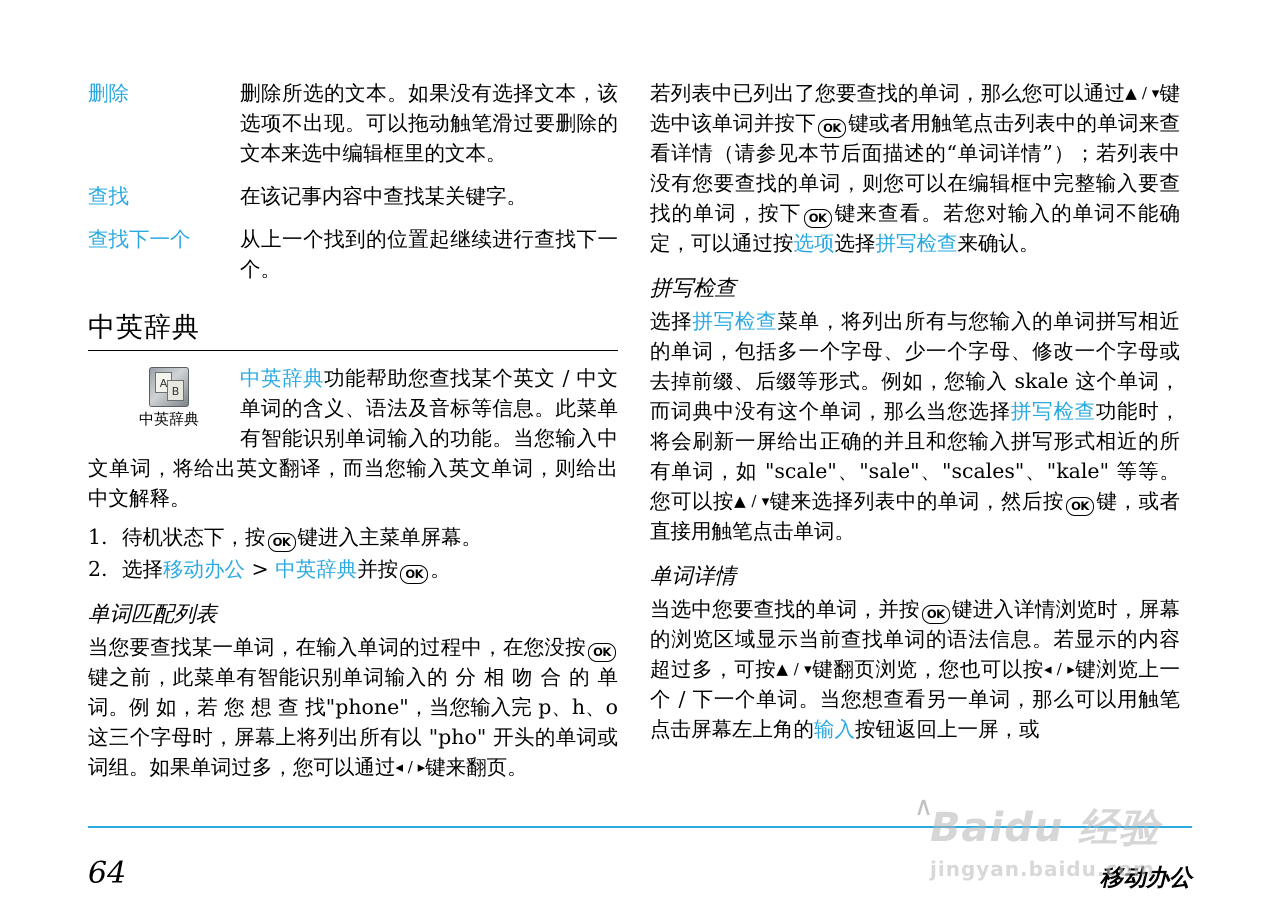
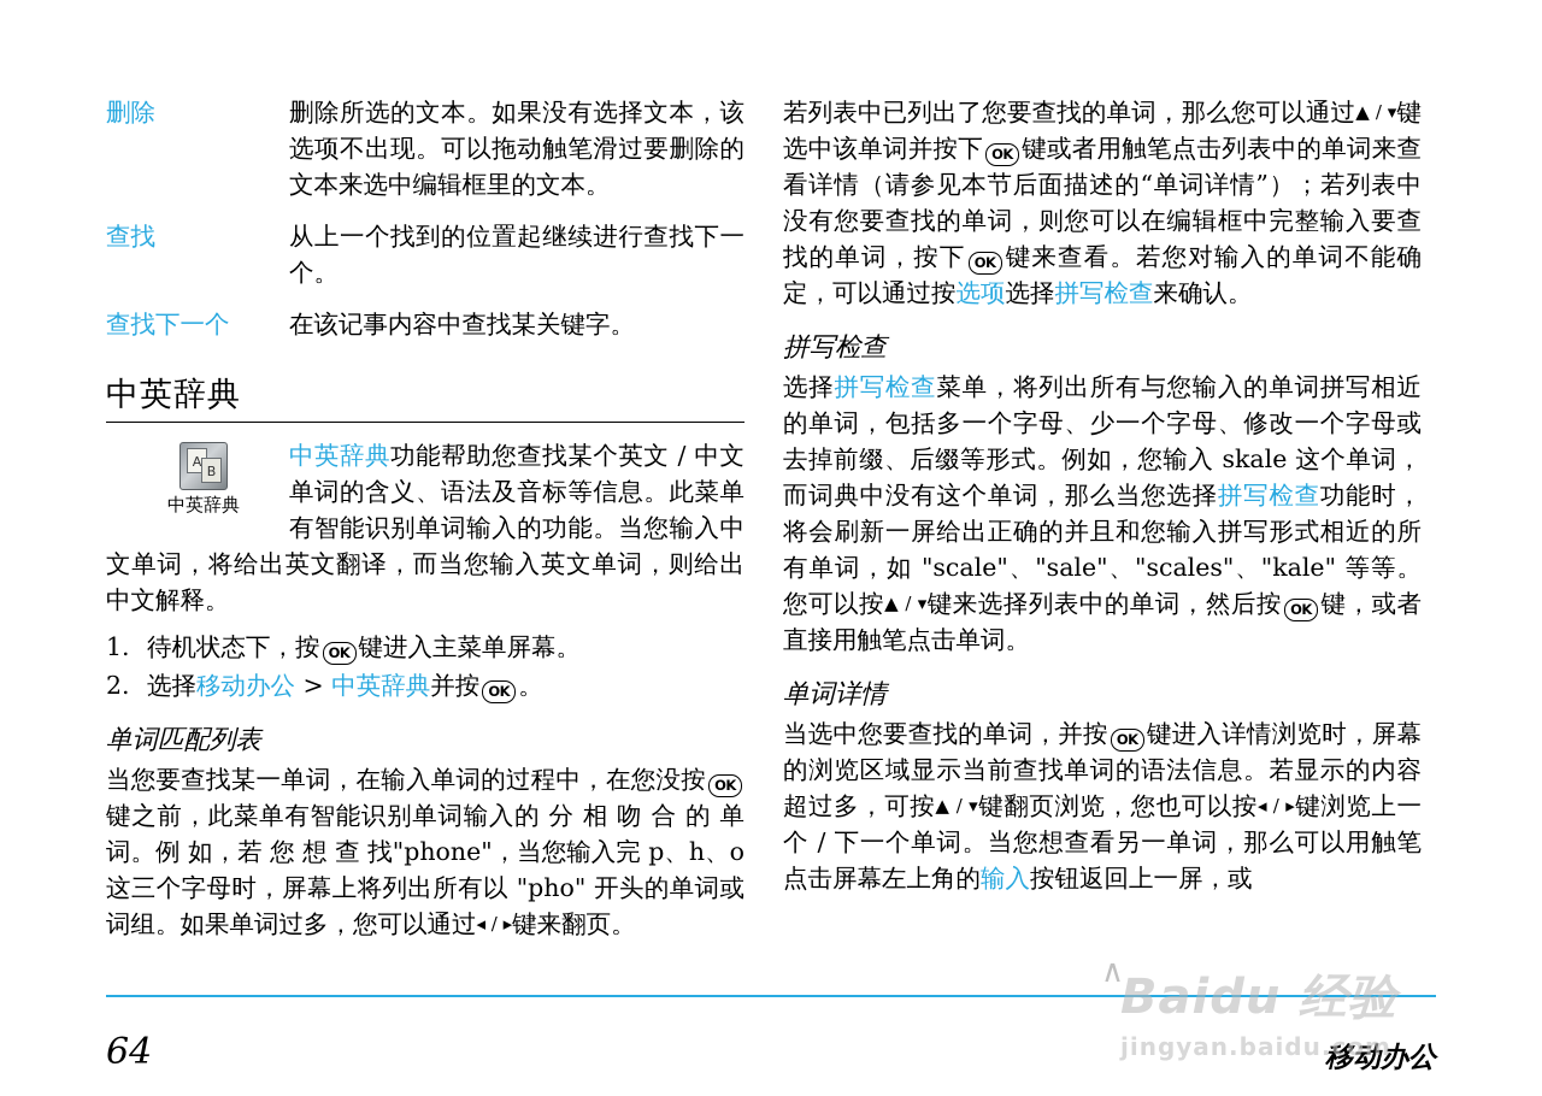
  删除
  删除所选的文本。如果没有选择文本，该选项不出现。可以拖动触笔滑过要删除的文本来选中编辑框里的文本。
  查找
- 在该记事内容中查找某关键字。
+ 从上一个找到的位置起继续进行查找下一个。
  查找下一个
- 从上一个找到的位置起继续进行查找下一个。
+ 在该记事内容中查找某关键字。
  中英辞典
  A
  B
  中英辞典
  中英辞典功能帮助您查找某个英文 / 中文单词的含义、语法及音标等信息。此菜单有智能识别单词输入的功能。当您输入中文单词，将给出英文翻译，而当您输入英文单词，则给出中文解释。
  1.
  待机状态下，按 OK 键进入主菜单屏幕。
  2.
  选择移动办公 > 中英辞典并按 OK 。
  单词匹配列表
  当您要查找某一单词，在输入单词的过程中，在您没按 OK键之前，此菜单有智能识别单词输入的 分 相 吻 合 的 单 词。例 如，若 您 想 查 找"phone"，当您输入完 p、h、o 这三个字母时，屏幕上将列出所有以 "pho" 开头的单词或词组。如果单词过多，您可以通过◂ / ▸键来翻页。
  若列表中已列出了您要查找的单词，那么您可以通过▲ / ▾键选中该单词并按下 OK 键或者用触笔点击列表中的单词来查看详情（请参见本节后面描述的“单词详情”）；若列表中没有您要查找的单词，则您可以在编辑框中完整输入要查找的单词，按下 OK 键来查看。若您对输入的单词不能确定，可以通过按选项选择拼写检查来确认。
  拼写检查
  选择拼写检查菜单，将列出所有与您输入的单词拼写相近的单词，包括多一个字母、少一个字母、修改一个字母或去掉前缀、后缀等形式。例如，您输入 skale 这个单词，而词典中没有这个单词，那么当您选择拼写检查功能时，将会刷新一屏给出正确的并且和您输入拼写形式相近的所有单词，如 "scale"、"sale"、"scales"、"kale" 等等。您可以按▲ / ▾键来选择列表中的单词，然后按 OK 键，或者直接用触笔点击单词。
  单词详情
  当选中您要查找的单词，并按 OK 键进入详情浏览时，屏幕的浏览区域显示当前查找单词的语法信息。若显示的内容超过多，可按▲ / ▾键翻页浏览，您也可以按◂ / ▸键浏览上一个 / 下一个单词。当您想查看另一单词，那么可以用触笔点击屏幕左上角的输入按钮返回上一屏，或
  64
  移动办公
  ∧
  Baidu 经验
  jingyan.baidu.com
